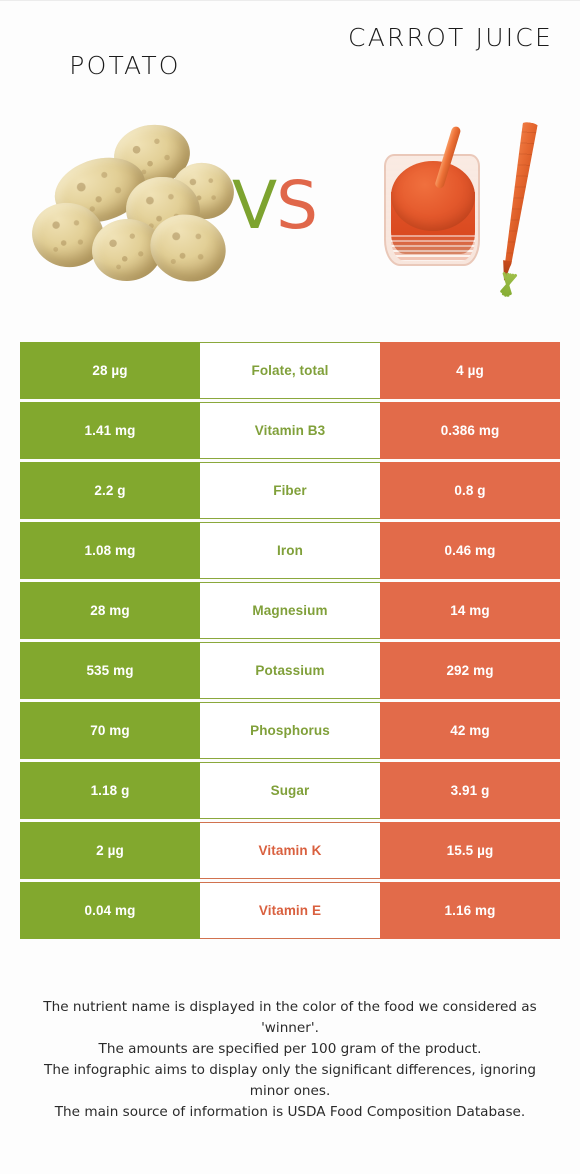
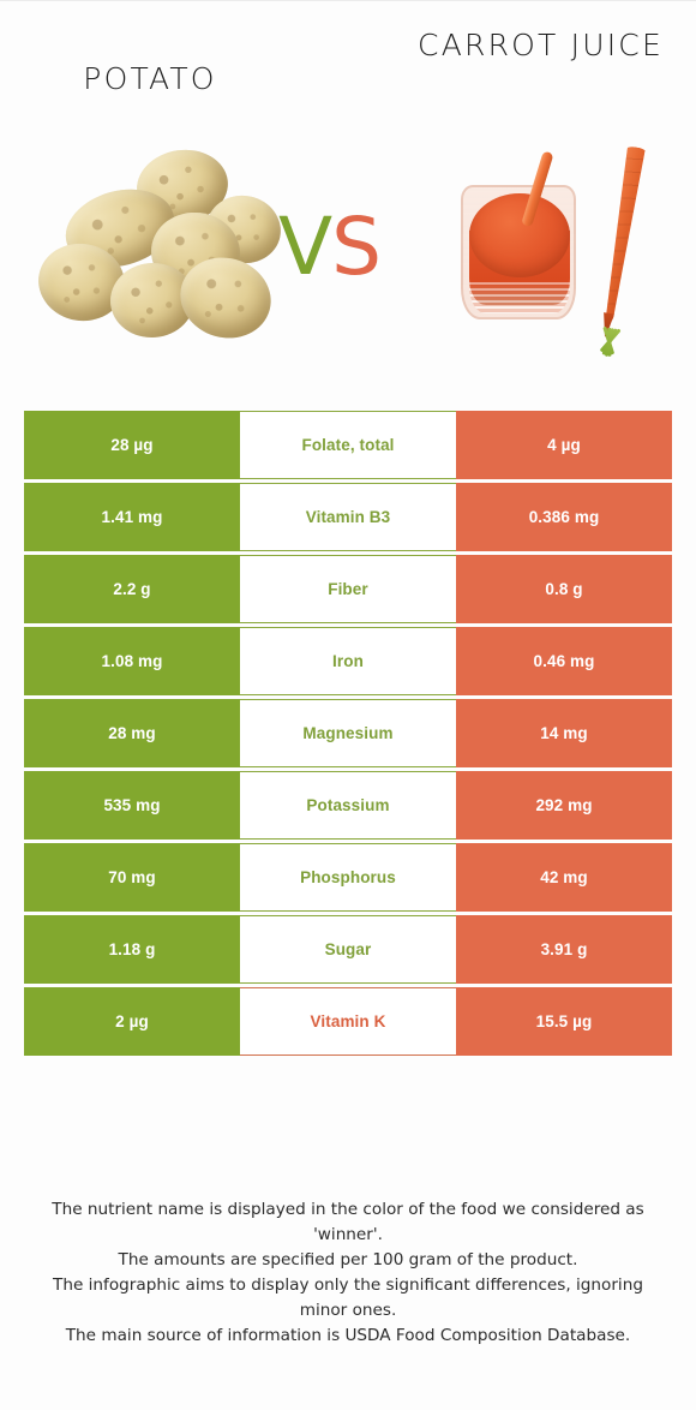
  POTATO
  CARROT JUICE
  VS
  28 µg
  Folate, total
  4 µg
  1.41 mg
  Vitamin B3
  0.386 mg
  2.2 g
  Fiber
  0.8 g
  1.08 mg
  Iron
  0.46 mg
  28 mg
  Magnesium
  14 mg
  535 mg
  Potassium
  292 mg
  70 mg
  Phosphorus
  42 mg
  1.18 g
  Sugar
  3.91 g
  2 µg
  Vitamin K
  15.5 µg
- 0.04 mg
- Vitamin E
- 1.16 mg
  The nutrient name is displayed in the color of the food we considered as 'winner'.
  The amounts are specified per 100 gram of the product.
  The infographic aims to display only the significant differences, ignoring minor ones.
  The main source of information is USDA Food Composition Database.
